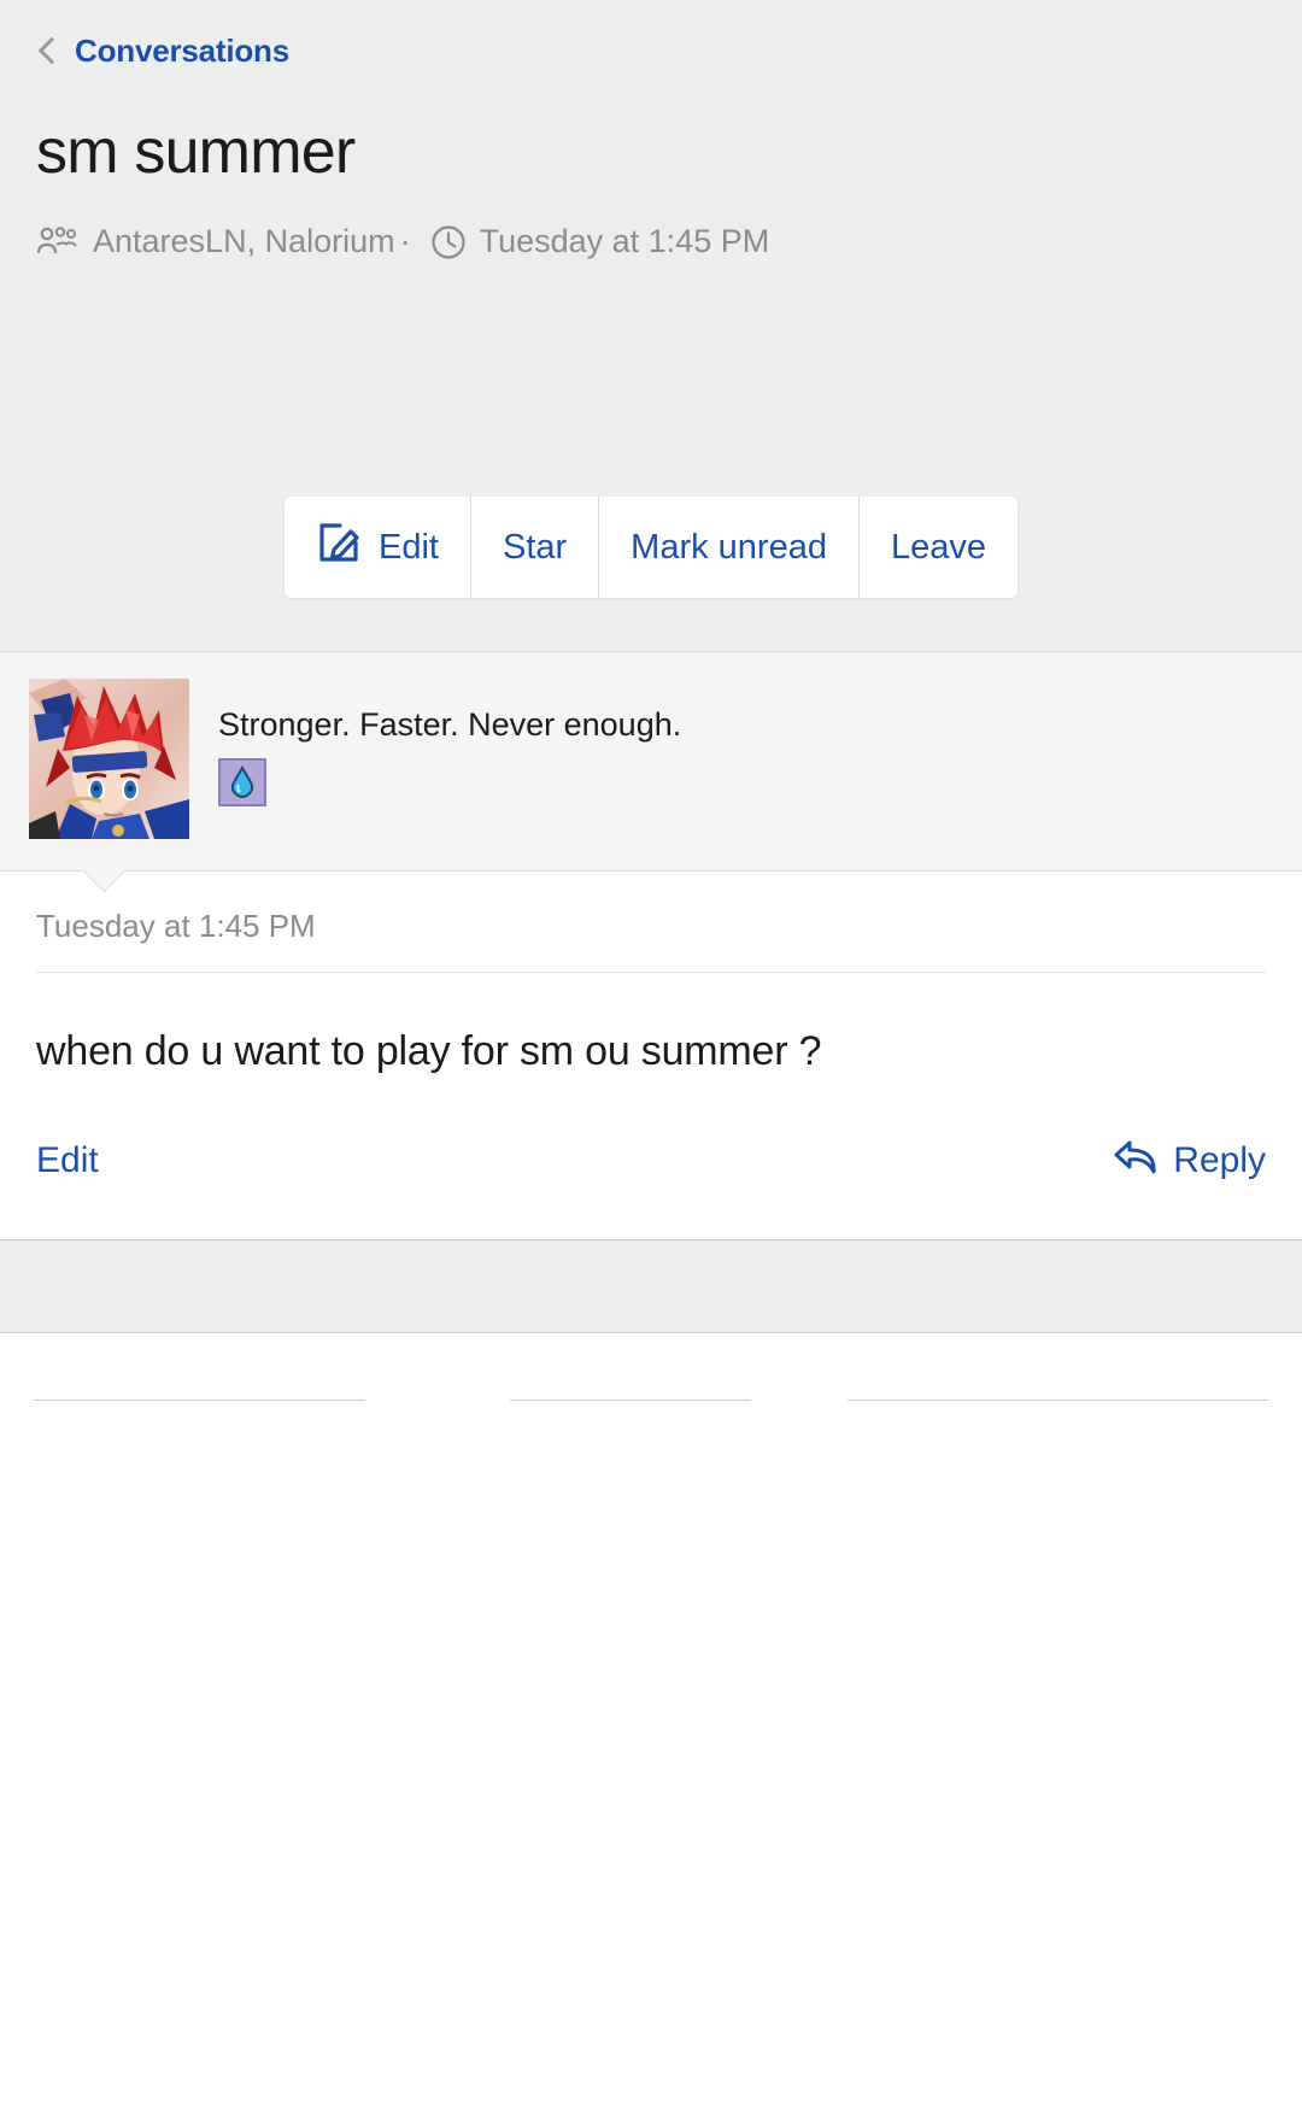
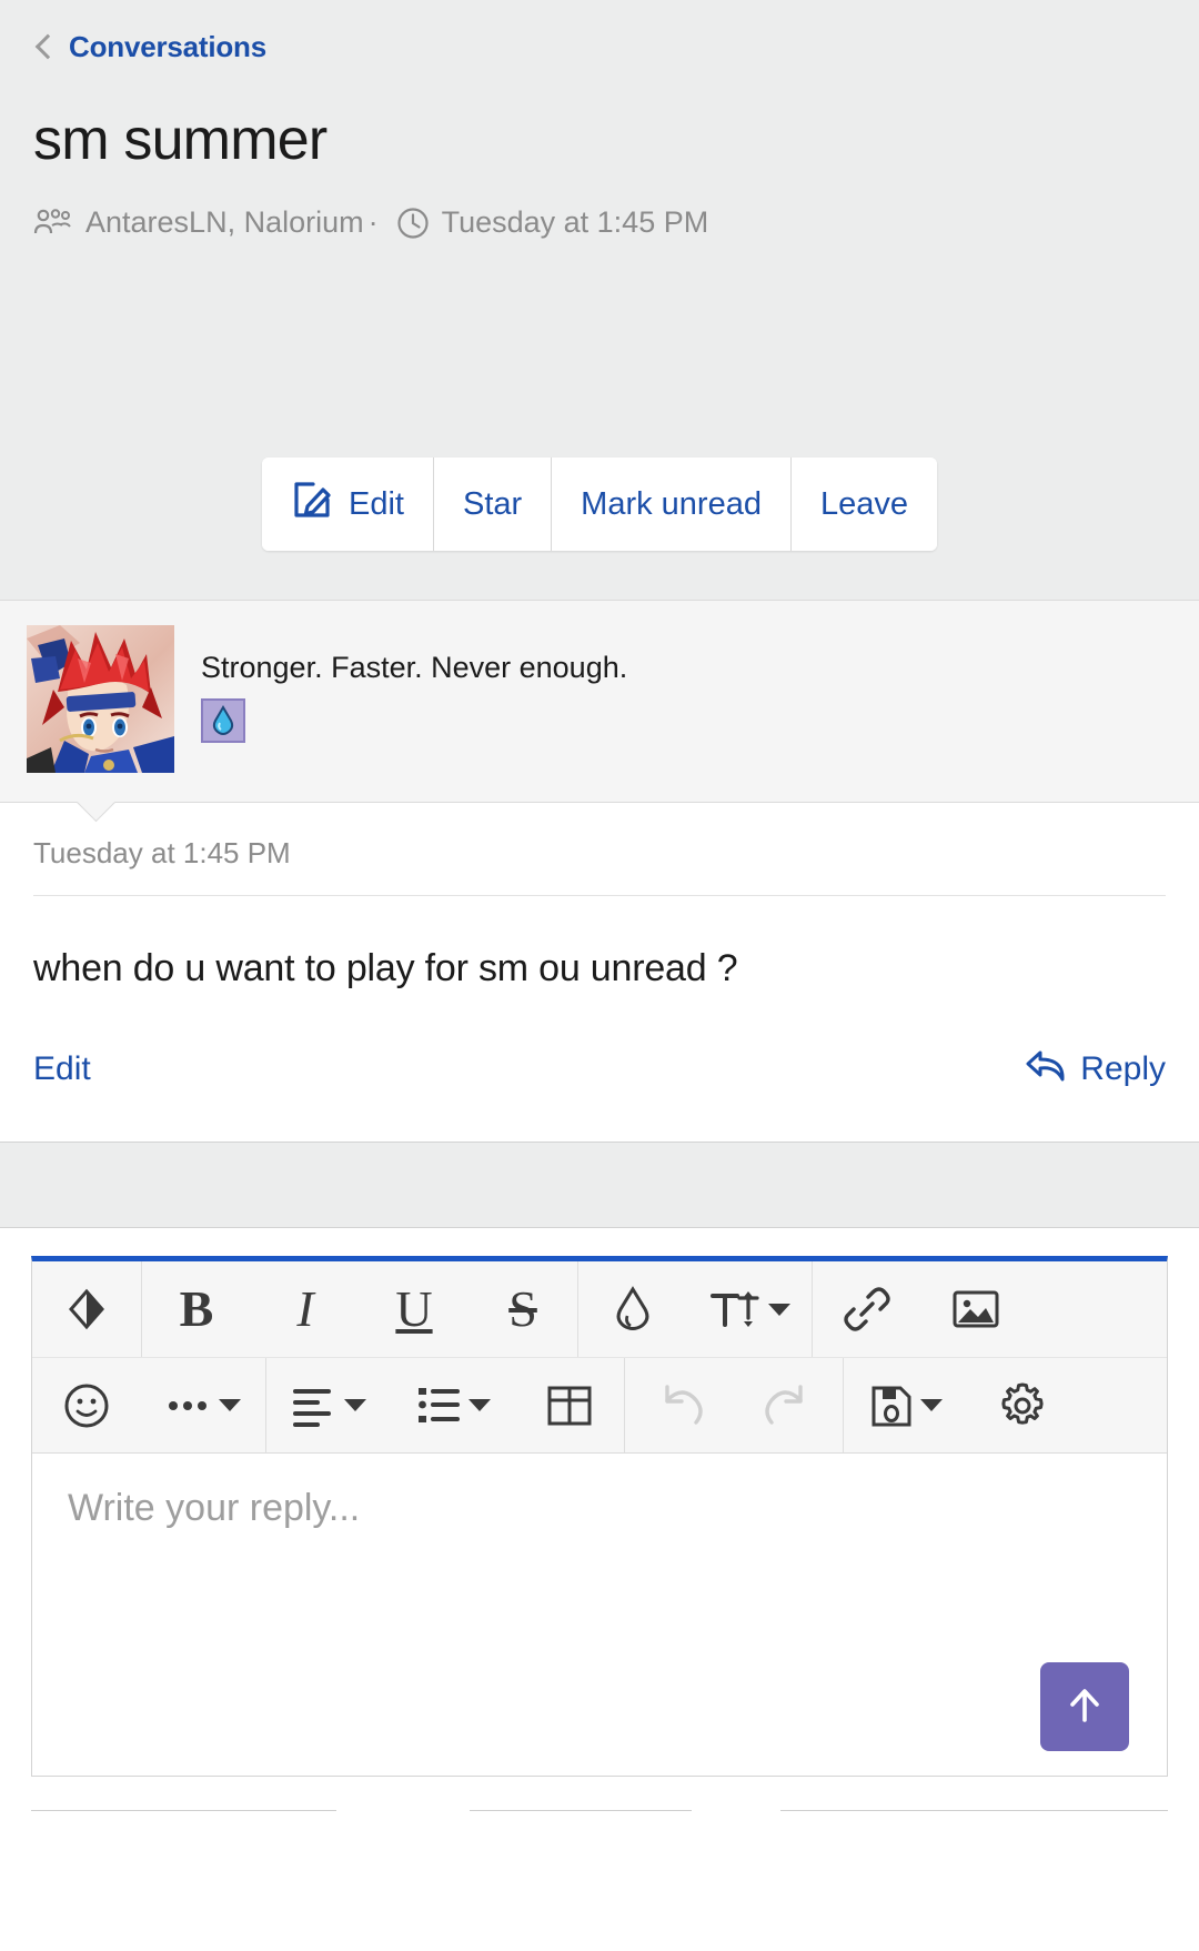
  Conversations
  sm summer
  AntaresLN, Nalorium
  ·
  Tuesday at 1:45 PM
  Edit
  Star
  Mark unread
  Leave
  Stronger. Faster. Never enough.
  Tuesday at 1:45 PM
- when do u want to play for sm ou summer ?
+ when do u want to play for sm ou unread ?
  Edit
  Reply
+ B
+ I
+ U
+ S
+ Write your reply...
